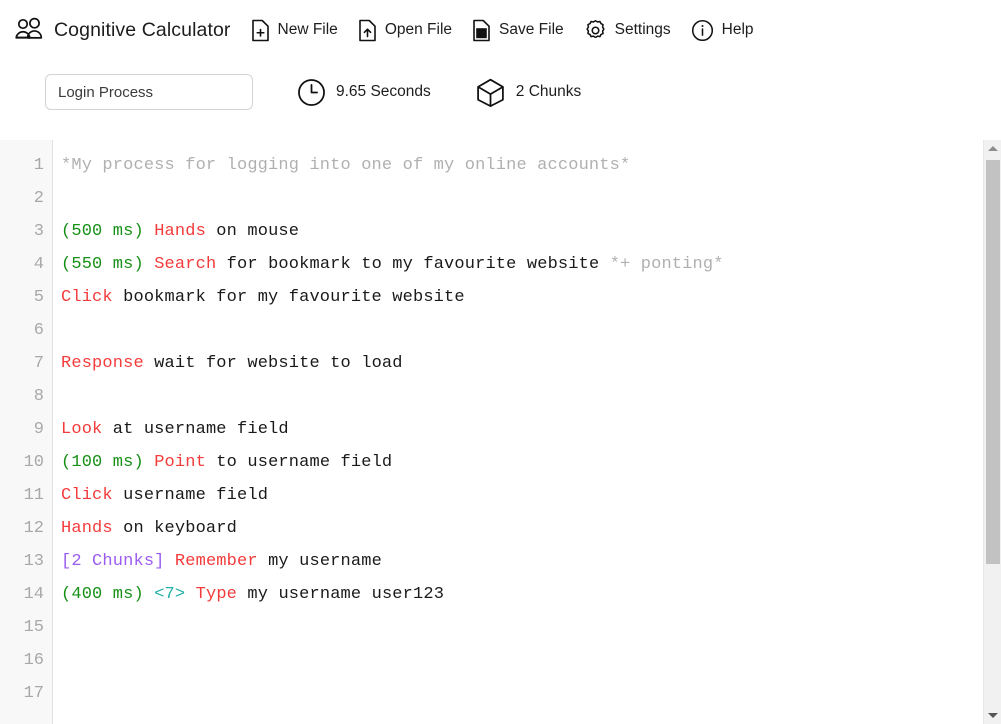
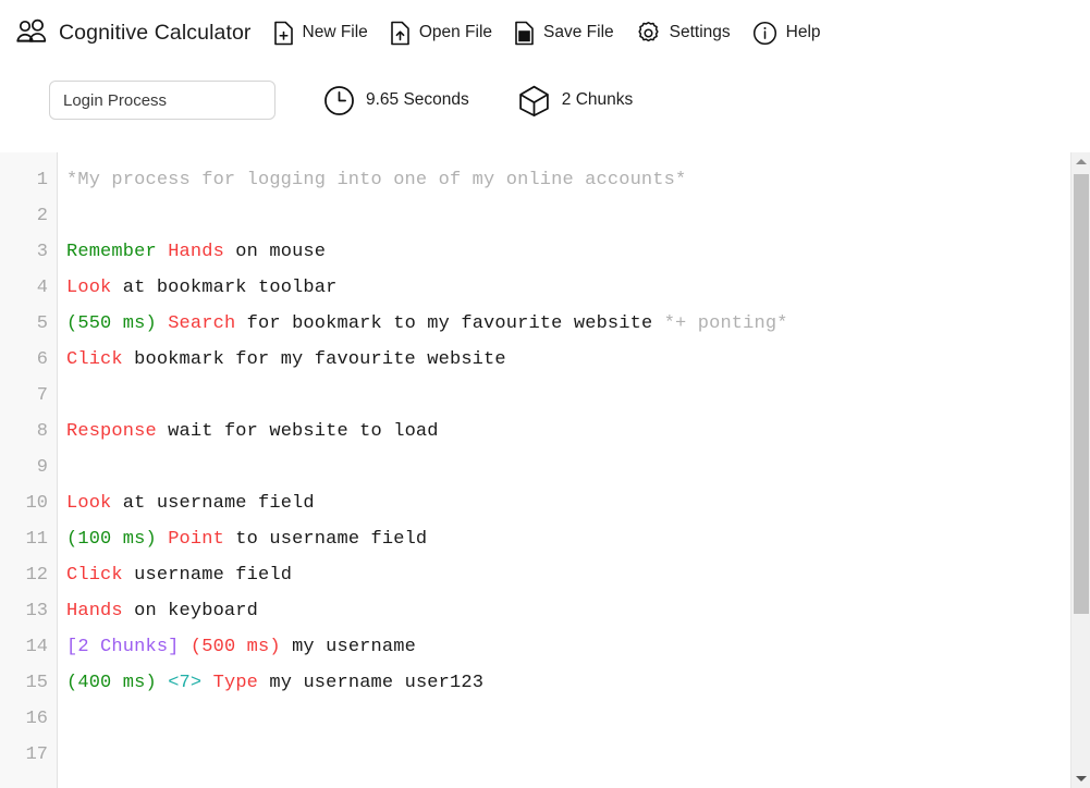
  Cognitive Calculator
  New File
  Open File
  Save File
  Settings
  Help
  Login Process
  9.65 Seconds
  2 Chunks
  1
  2
  3
  4
  5
  6
  7
  8
  9
  10
  11
  12
  13
  14
  15
  16
  17
  *My process for logging into one of my online accounts*
- (500 ms) Hands on mouse
+ Remember Hands on mouse
+ Look at bookmark toolbar
  (550 ms) Search for bookmark to my favourite website *+ ponting*
  Click bookmark for my favourite website
  Response wait for website to load
  Look at username field
  (100 ms) Point to username field
  Click username field
  Hands on keyboard
- [2 Chunks] Remember my username
+ [2 Chunks] (500 ms) my username
  (400 ms) <7> Type my username user123
